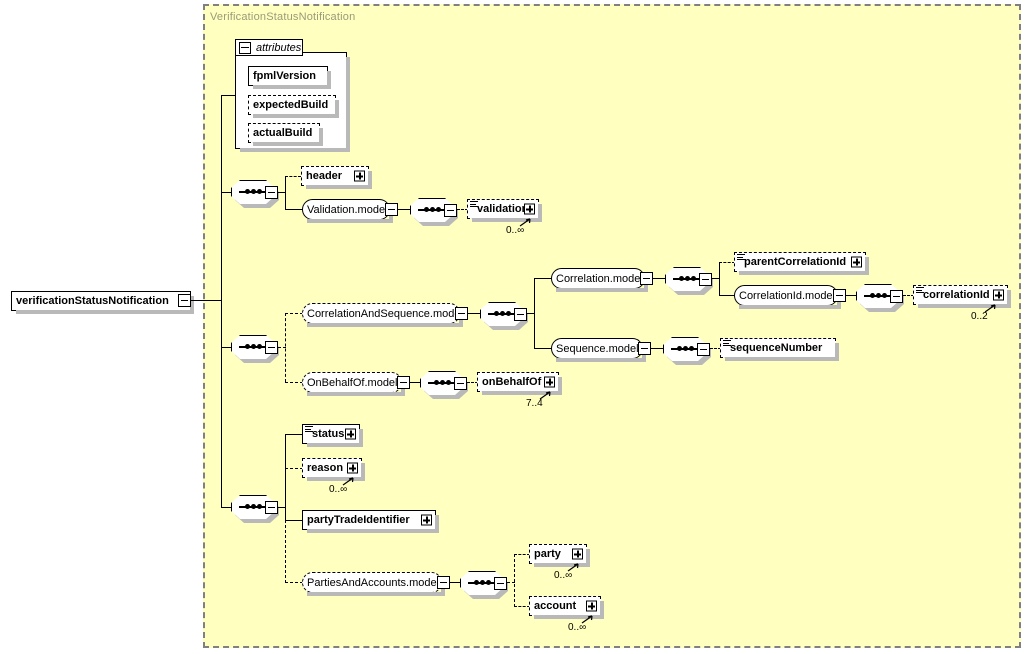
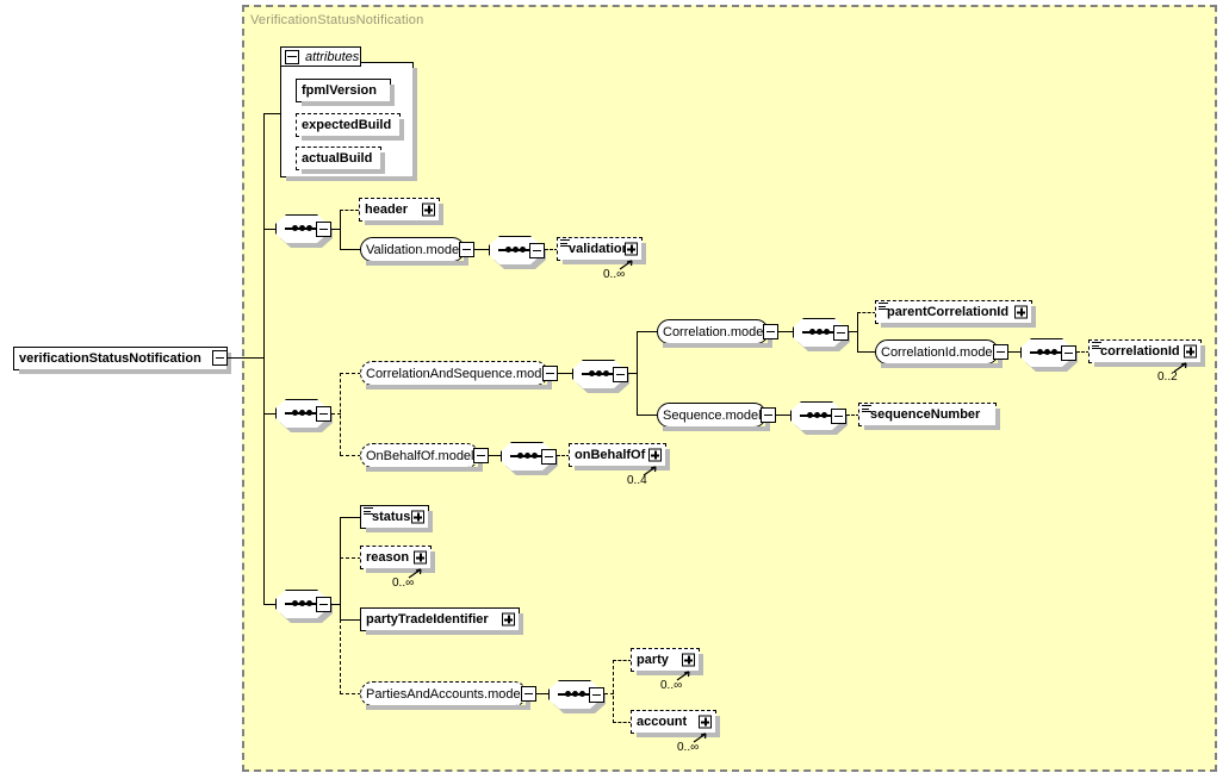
  VerificationStatusNotification
  verificationStatusNotification
  attributes
  fpmlVersion
  expectedBuild
  actualBuild
  header
  Validation.mode
  validatio
  0..∞
  CorrelationAndSequence.mod
  Correlation.mode
  parentCorrelationId
  CorrelationId.mode
  correlationId
  0..2
  Sequence.mode
  sequenceNumber
  OnBehalfOf.mode
  onBehalfOf
- 7..4
+ 0..4
  status
  reason
  0..∞
  partyTradeIdentifier
  PartiesAndAccounts.mode
  party
  0..∞
  account
  0..∞
